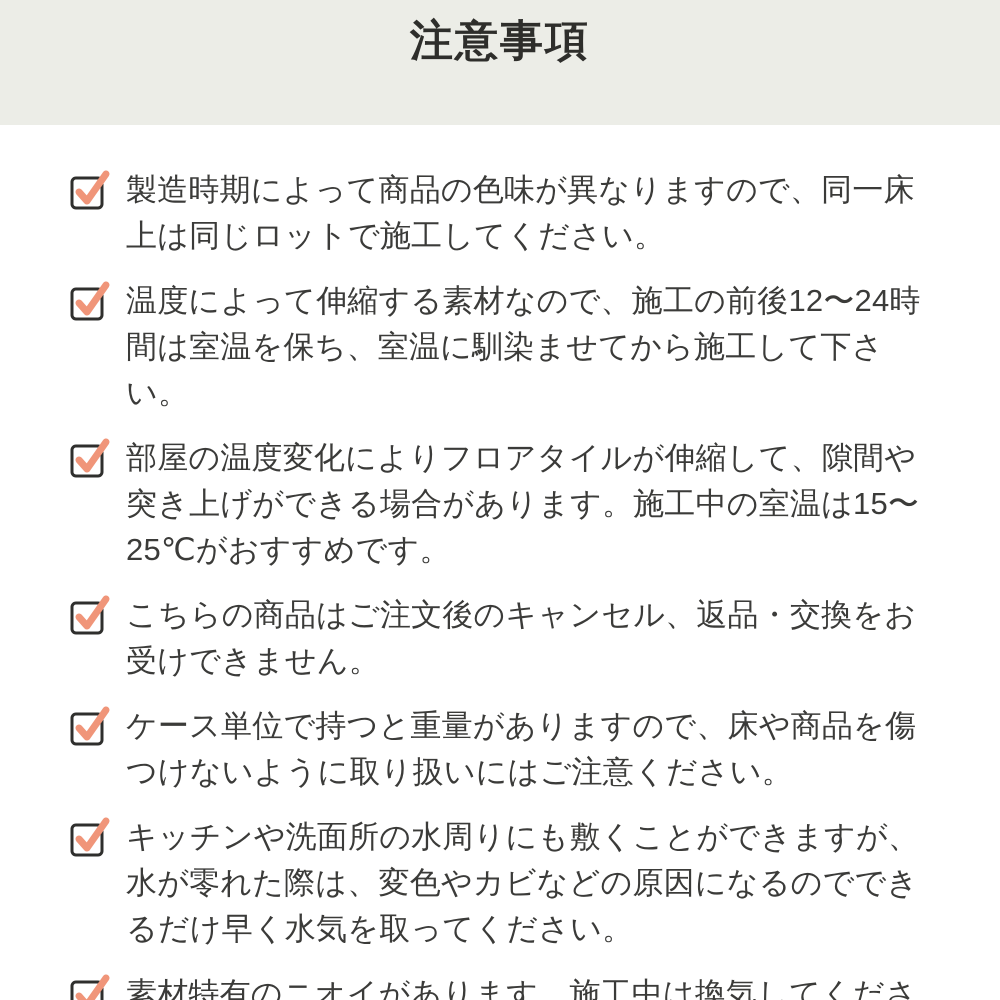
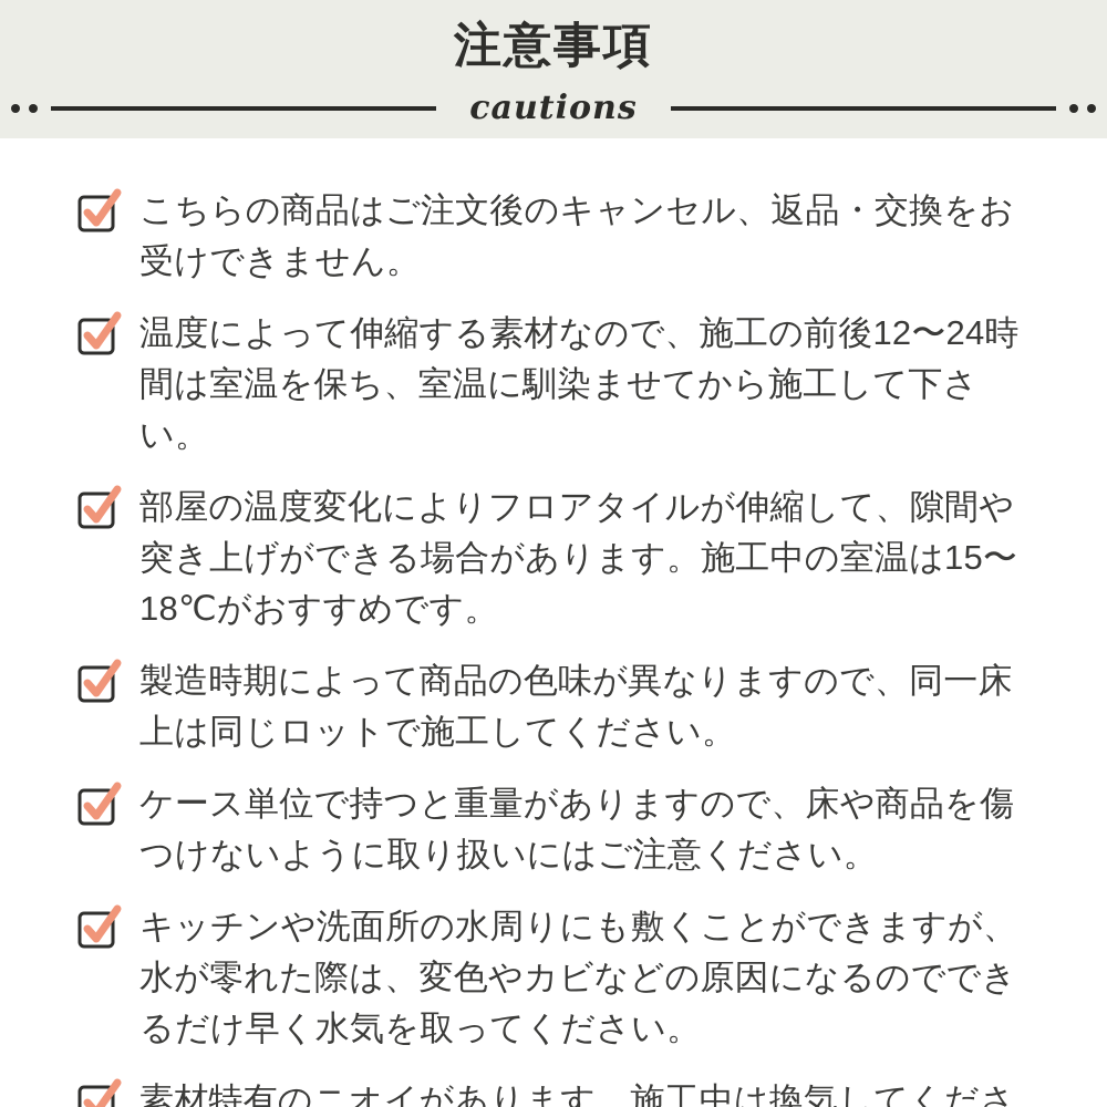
  注意事項
+ cautions
- 製造時期によって商品の色味が異なりますので、同一床上は同じロットで施工してください。
+ こちらの商品はご注文後のキャンセル、返品・交換をお受けできません。
  温度によって伸縮する素材なので、施工の前後12〜24時間は室温を保ち、室温に馴染ませてから施工して下さい。
- 部屋の温度変化によりフロアタイルが伸縮して、隙間や突き上げができる場合があります。施工中の室温は15〜25℃がおすすめです。
+ 部屋の温度変化によりフロアタイルが伸縮して、隙間や突き上げができる場合があります。施工中の室温は15〜18℃がおすすめです。
- こちらの商品はご注文後のキャンセル、返品・交換をお受けできません。
+ 製造時期によって商品の色味が異なりますので、同一床上は同じロットで施工してください。
  ケース単位で持つと重量がありますので、床や商品を傷つけないように取り扱いにはご注意ください。
  キッチンや洗面所の水周りにも敷くことができますが、水が零れた際は、変色やカビなどの原因になるのでできるだけ早く水気を取ってください。
  素材特有のニオイがあります。施工中は換気してくださ
